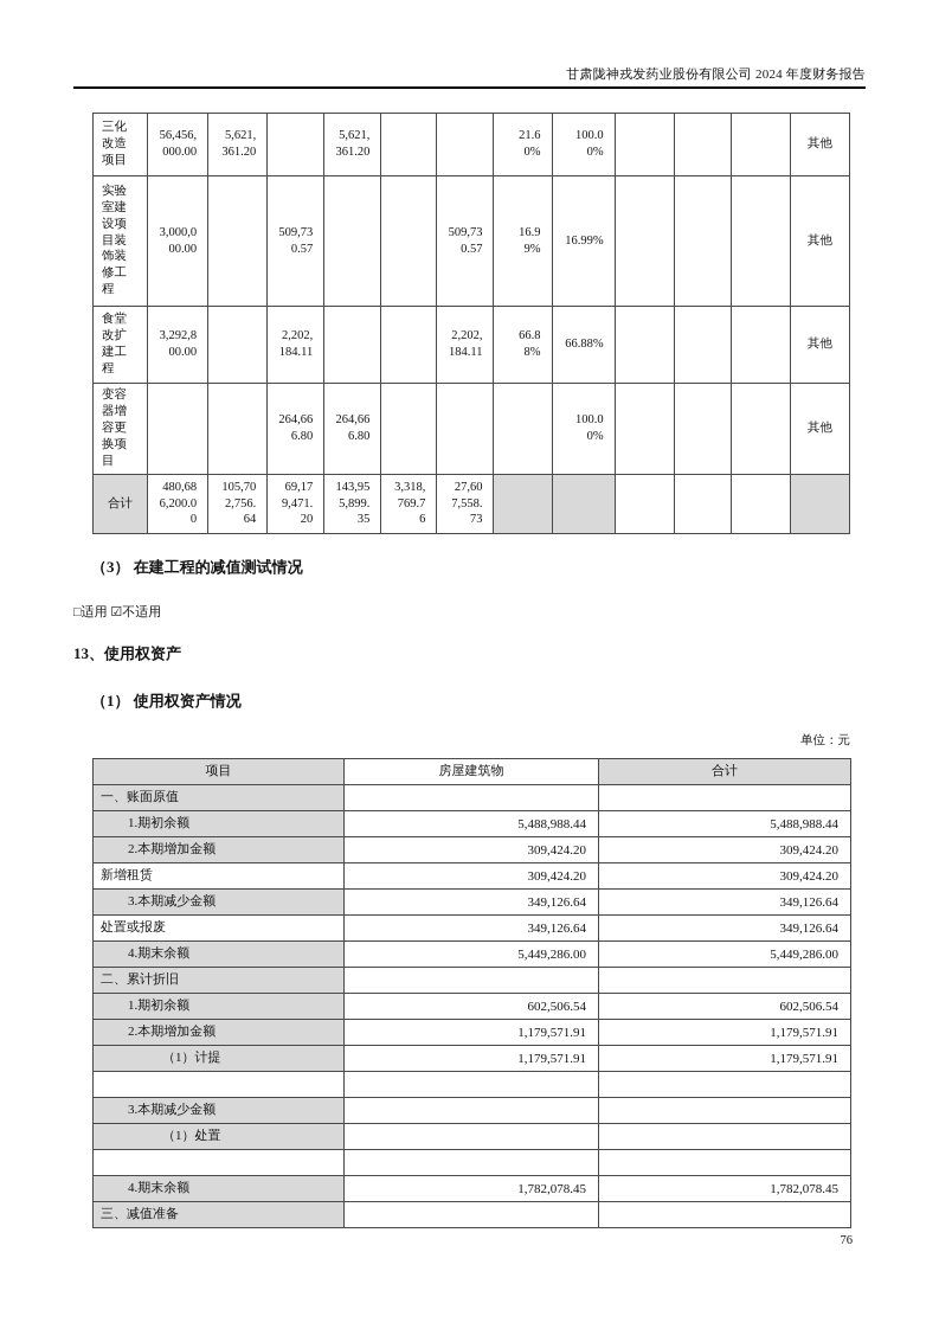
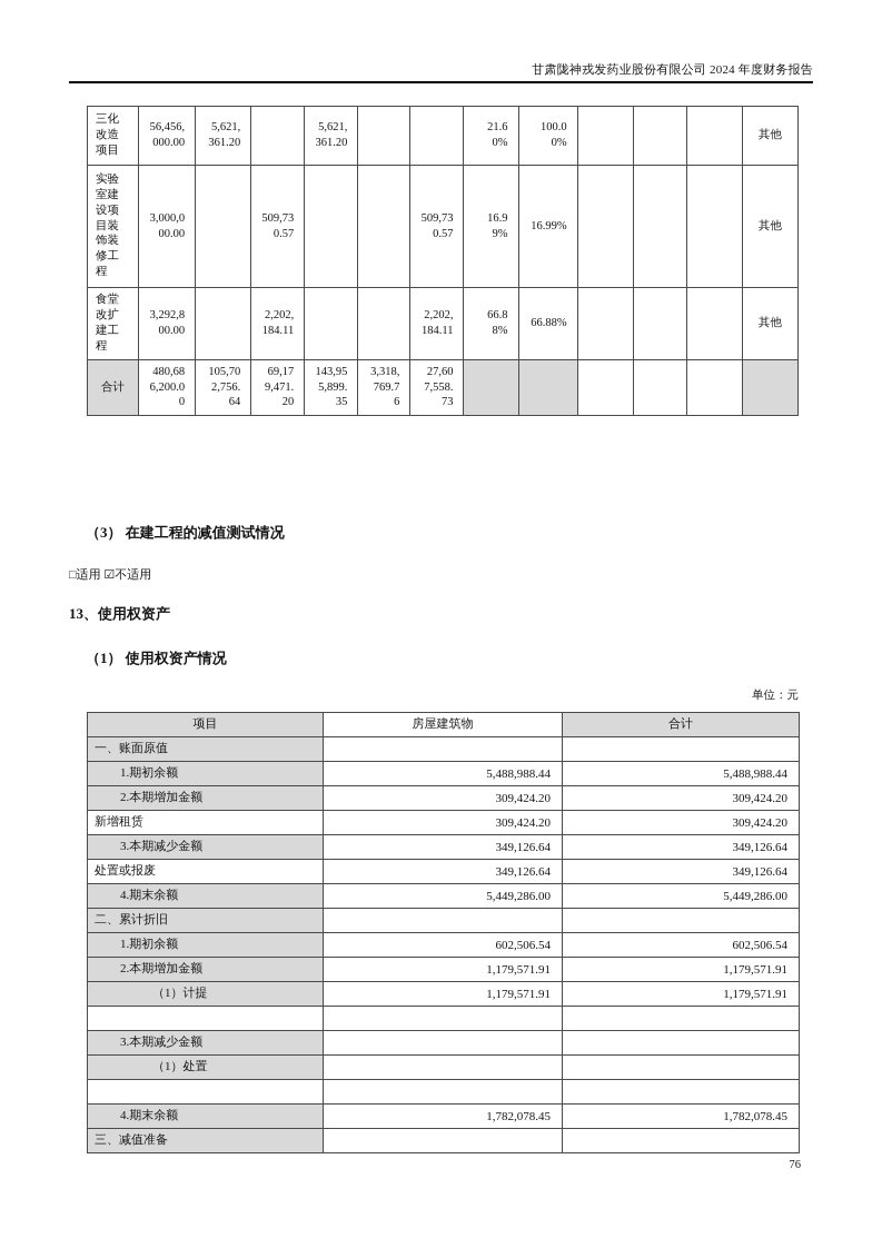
  甘肃陇神戎发药业股份有限公司 2024 年度财务报告
  三化改造项目	56,456,000.00	5,621,361.20		5,621,361.20			21.60%	100.00%				其他
  实验室建设项目装饰装修工程	3,000,000.00		509,730.57			509,730.57	16.99%	16.99%				其他
  食堂改扩建工程	3,292,800.00		2,202,184.11			2,202,184.11	66.88%	66.88%				其他
- 变容器增容更换项目			264,666.80	264,666.80				100.00%				其他
  合计	480,686,200.00	105,702,756.64	69,179,471.20	143,955,899.35	3,318,769.76	27,607,558.73
  （3） 在建工程的减值测试情况
  □适用 ☑不适用
  13、使用权资产
  （1） 使用权资产情况
  单位：元
  项目	房屋建筑物	合计
  一、账面原值
  1.期初余额	5,488,988.44	5,488,988.44
  2.本期增加金额	309,424.20	309,424.20
  新增租赁	309,424.20	309,424.20
  3.本期减少金额	349,126.64	349,126.64
  处置或报废	349,126.64	349,126.64
  4.期末余额	5,449,286.00	5,449,286.00
  二、累计折旧
  1.期初余额	602,506.54	602,506.54
  2.本期增加金额	1,179,571.91	1,179,571.91
  （1）计提	1,179,571.91	1,179,571.91
  3.本期减少金额
  （1）处置
  4.期末余额	1,782,078.45	1,782,078.45
  三、减值准备
  76
